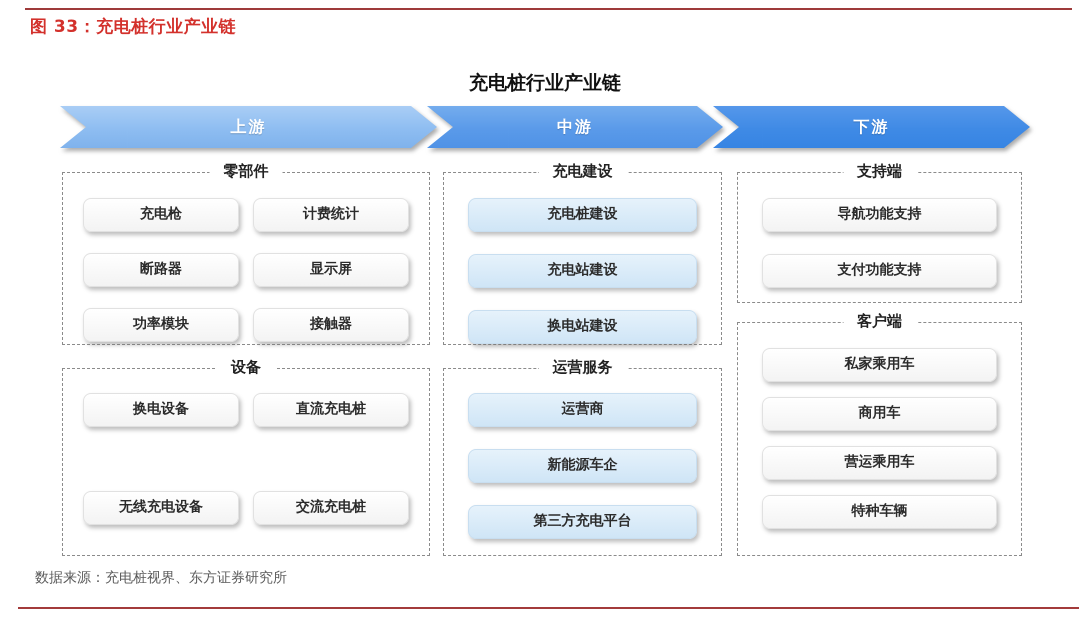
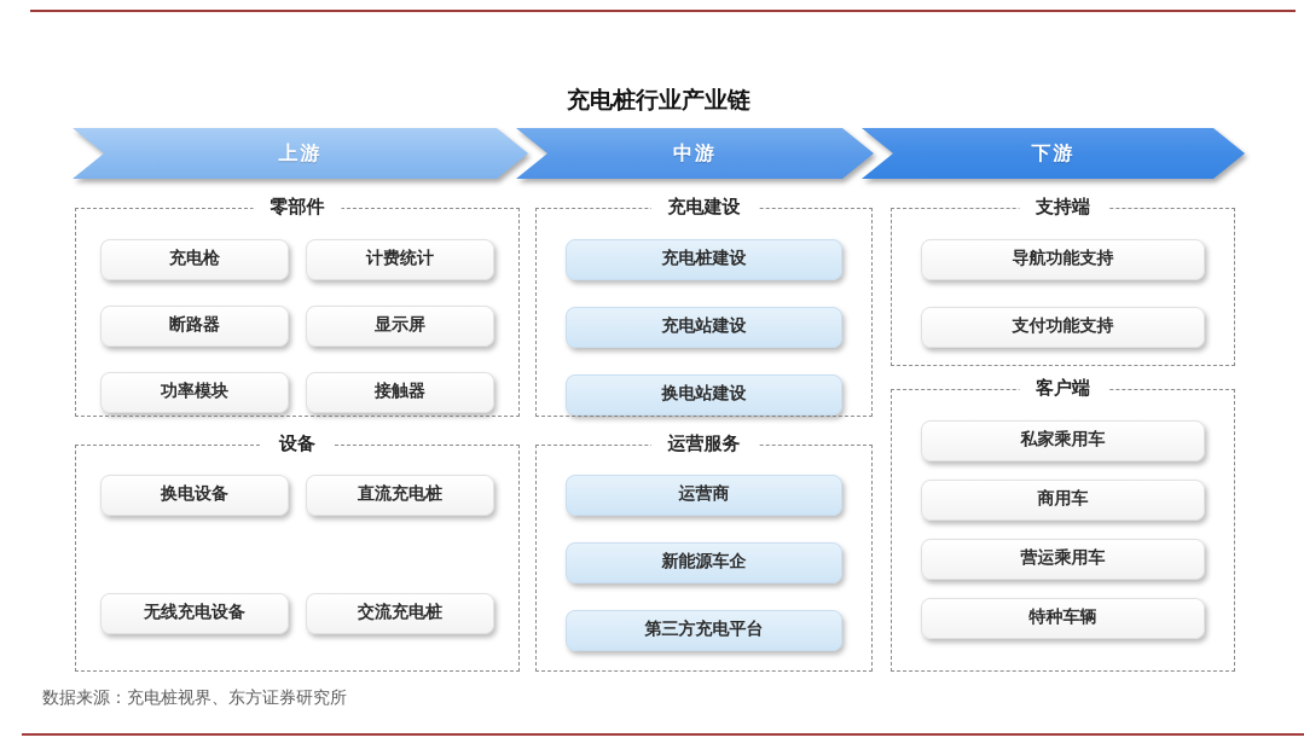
- 图 33：充电桩行业产业链
  充电桩行业产业链
  上游
  中游
  下游
  零部件
  充电枪
  计费统计
  断路器
  显示屏
  功率模块
  接触器
  设备
  换电设备
  直流充电桩
  无线充电设备
  交流充电桩
  充电建设
  充电桩建设
  充电站建设
  换电站建设
  运营服务
  运营商
  新能源车企
  第三方充电平台
  支持端
  导航功能支持
  支付功能支持
  客户端
  私家乘用车
  商用车
  营运乘用车
  特种车辆
  数据来源：充电桩视界、东方证券研究所
